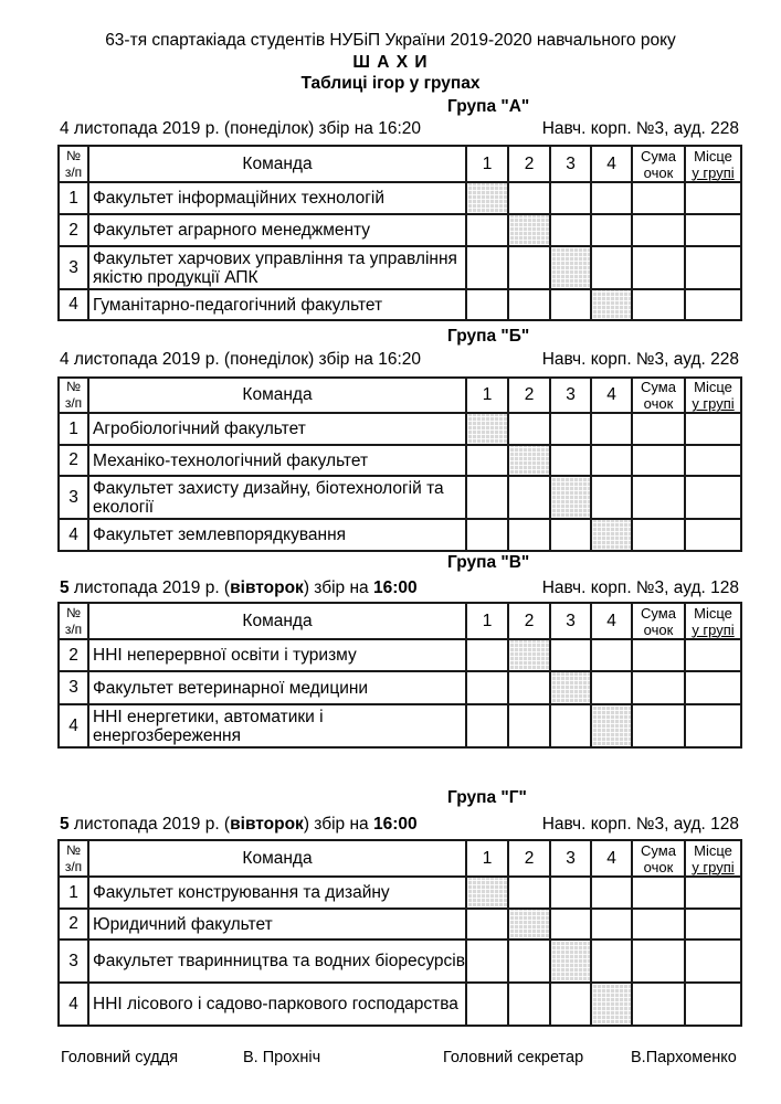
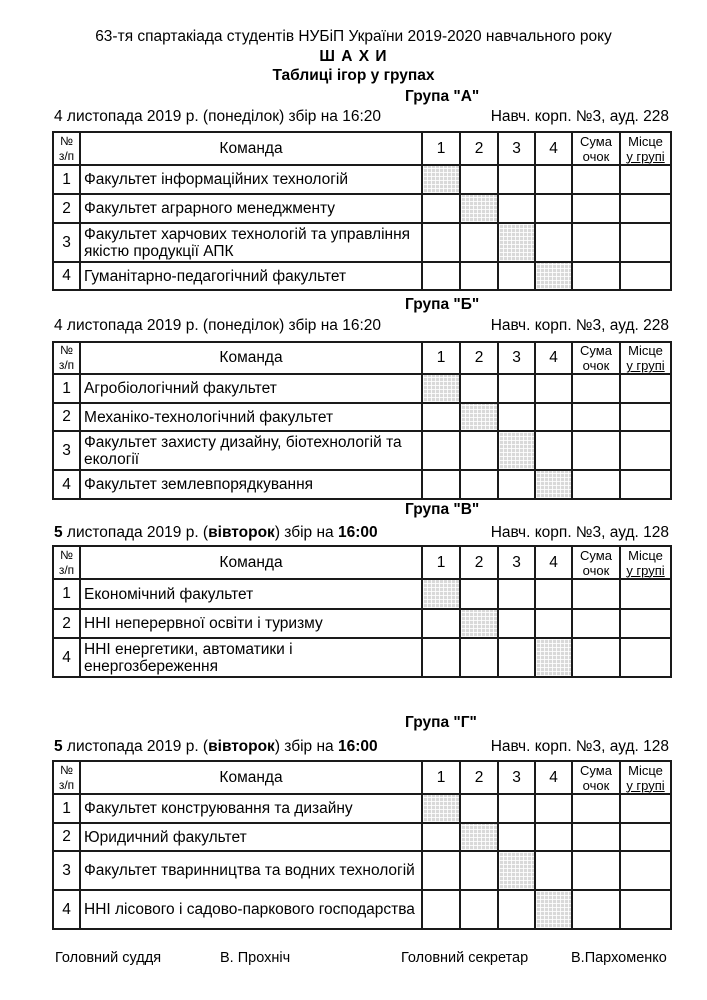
  63-тя спартакіада студентів НУБіП України 2019-2020 навчального року
  Ш А Х И
  Таблиці ігор у групах
  Група "А"
  4 листопада 2019 р. (понеділок) збір на 16:20
  Навч. корп. №3, ауд. 228
  №з/п	Команда	1	2	3	4	Сумаочок	Місцеу групі
  1	Факультет інформаційних технологій
  2	Факультет аграрного менеджменту
- 3	Факультет харчових управління та управління якістю продукції АПК
+ 3	Факультет харчових технологій та управління якістю продукції АПК
  4	Гуманітарно-педагогічний факультет
  Група "Б"
  4 листопада 2019 р. (понеділок) збір на 16:20
  Навч. корп. №3, ауд. 228
  №з/п	Команда	1	2	3	4	Сумаочок	Місцеу групі
  1	Агробіологічний факультет
  2	Механіко-технологічний факультет
  3	Факультет захисту дизайну, біотехнологій та екології
  4	Факультет землевпорядкування
  Група "В"
  5 листопада 2019 р. (вівторок) збір на 16:00
  Навч. корп. №3, ауд. 128
  №з/п	Команда	1	2	3	4	Сумаочок	Місцеу групі
+ 1	Економічний факультет
  2	ННІ неперервної освіти і туризму
- 3	Факультет ветеринарної медицини
  4	ННІ енергетики, автоматики і енергозбереження
  Група "Г"
  5 листопада 2019 р. (вівторок) збір на 16:00
  Навч. корп. №3, ауд. 128
  №з/п	Команда	1	2	3	4	Сумаочок	Місцеу групі
  1	Факультет конструювання та дизайну
  2	Юридичний факультет
- 3	Факультет тваринництва та водних біоресурсів
+ 3	Факультет тваринництва та водних технологій
  4	ННІ лісового і садово-паркового господарства
  Головний суддя
  В. Прохніч
  Головний секретар
  В.Пархоменко
